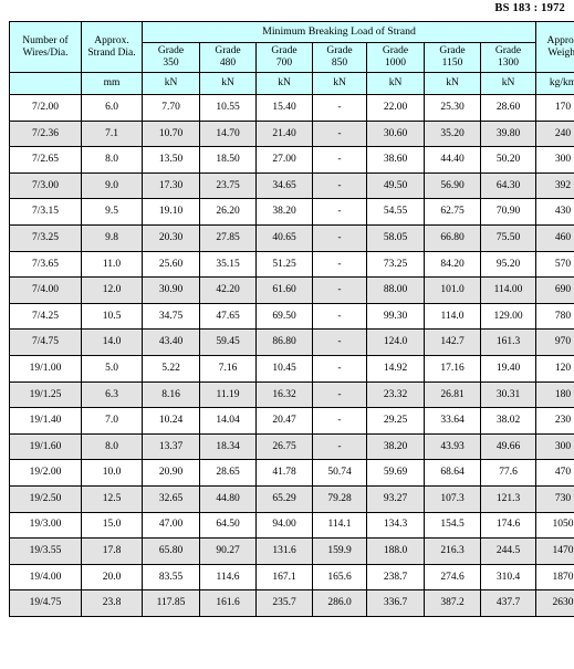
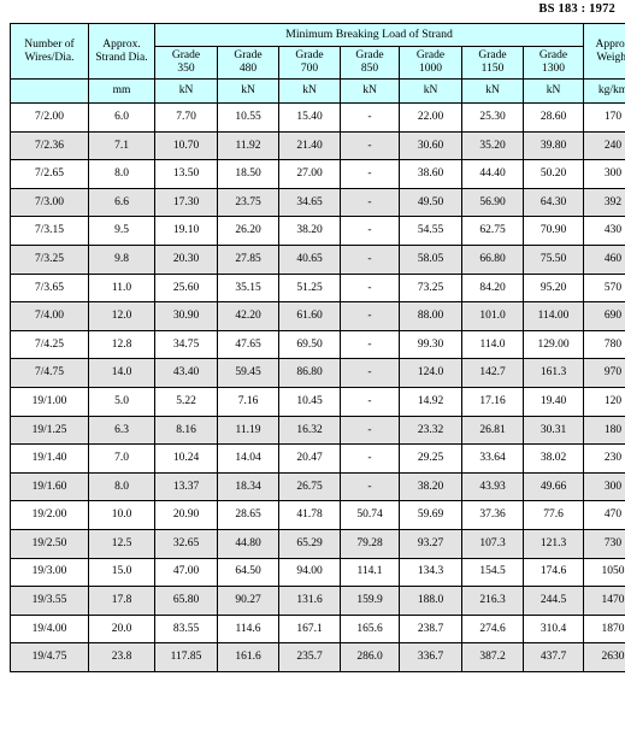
  BS 183 : 1972
  Number of Wires/Dia.	Approx. Strand Dia.	Minimum Breaking Load of Strand	Appro Weigh
  Grade 350	Grade 480	Grade 700	Grade 850	Grade 1000	Grade 1150	Grade 1300
  	mm	kN	kN	kN	kN	kN	kN	kN	kg/km
  7/2.00	6.0	7.70	10.55	15.40	-	22.00	25.30	28.60	170
- 7/2.36	7.1	10.70	14.70	21.40	-	30.60	35.20	39.80	240
+ 7/2.36	7.1	10.70	11.92	21.40	-	30.60	35.20	39.80	240
  7/2.65	8.0	13.50	18.50	27.00	-	38.60	44.40	50.20	300
- 7/3.00	9.0	17.30	23.75	34.65	-	49.50	56.90	64.30	392
+ 7/3.00	6.6	17.30	23.75	34.65	-	49.50	56.90	64.30	392
  7/3.15	9.5	19.10	26.20	38.20	-	54.55	62.75	70.90	430
  7/3.25	9.8	20.30	27.85	40.65	-	58.05	66.80	75.50	460
  7/3.65	11.0	25.60	35.15	51.25	-	73.25	84.20	95.20	570
  7/4.00	12.0	30.90	42.20	61.60	-	88.00	101.0	114.00	690
- 7/4.25	10.5	34.75	47.65	69.50	-	99.30	114.0	129.00	780
+ 7/4.25	12.8	34.75	47.65	69.50	-	99.30	114.0	129.00	780
  7/4.75	14.0	43.40	59.45	86.80	-	124.0	142.7	161.3	970
  19/1.00	5.0	5.22	7.16	10.45	-	14.92	17.16	19.40	120
  19/1.25	6.3	8.16	11.19	16.32	-	23.32	26.81	30.31	180
  19/1.40	7.0	10.24	14.04	20.47	-	29.25	33.64	38.02	230
  19/1.60	8.0	13.37	18.34	26.75	-	38.20	43.93	49.66	300
- 19/2.00	10.0	20.90	28.65	41.78	50.74	59.69	68.64	77.6	470
+ 19/2.00	10.0	20.90	28.65	41.78	50.74	59.69	37.36	77.6	470
  19/2.50	12.5	32.65	44.80	65.29	79.28	93.27	107.3	121.3	730
  19/3.00	15.0	47.00	64.50	94.00	114.1	134.3	154.5	174.6	1050
  19/3.55	17.8	65.80	90.27	131.6	159.9	188.0	216.3	244.5	1470
  19/4.00	20.0	83.55	114.6	167.1	165.6	238.7	274.6	310.4	1870
  19/4.75	23.8	117.85	161.6	235.7	286.0	336.7	387.2	437.7	2630
